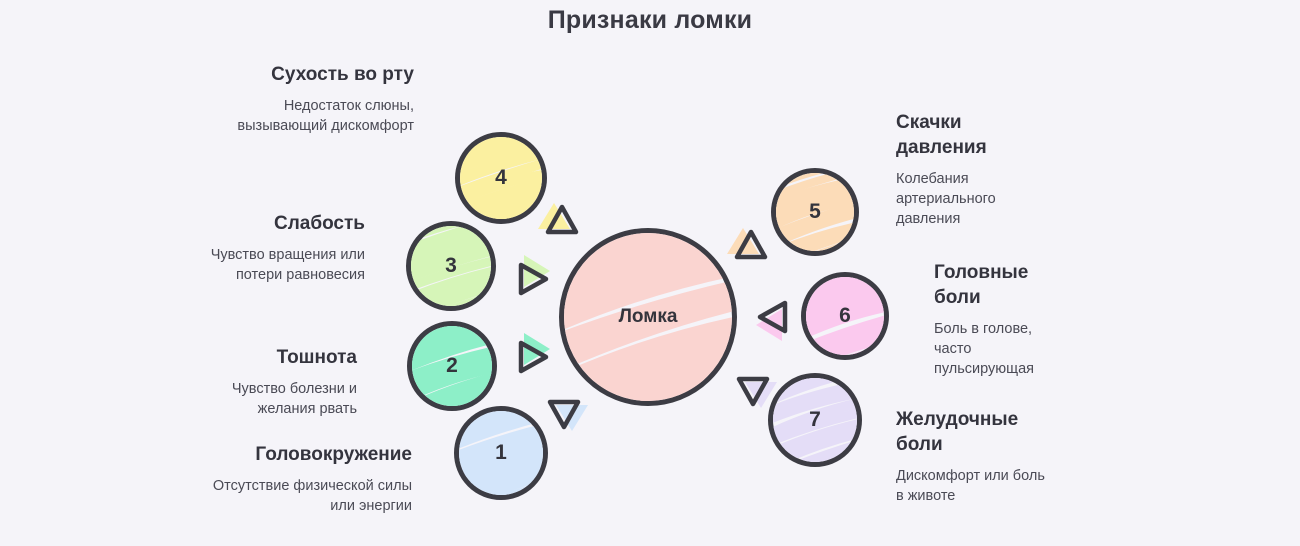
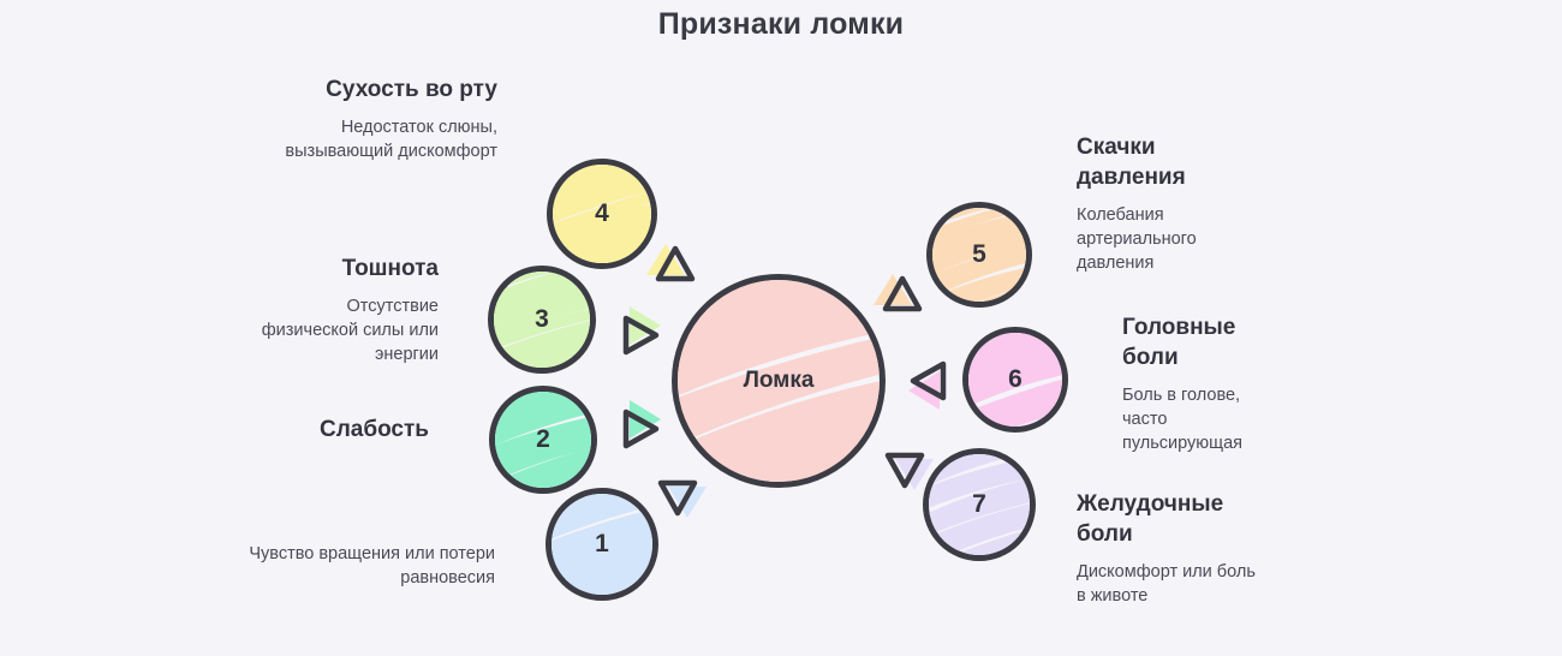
  Признаки ломки
  1
  2
  3
  4
  5
  6
  7
  Ломка
  Сухость во рту
  Недостаток слюны, вызывающий дискомфорт
- Слабость
+ Тошнота
- Чувство вращения или потери равновесия
+ Отсутствие физической силы или энергии
- Тошнота
+ Слабость
- Чувство болезни и желания рвать
- Головокружение
- Отсутствие физической силы или энергии
+ Чувство вращения или потери равновесия
  Скачки давления
  Колебания артериального давления
  Головные боли
  Боль в голове, часто пульсирующая
  Желудочные боли
  Дискомфорт или боль в животе
